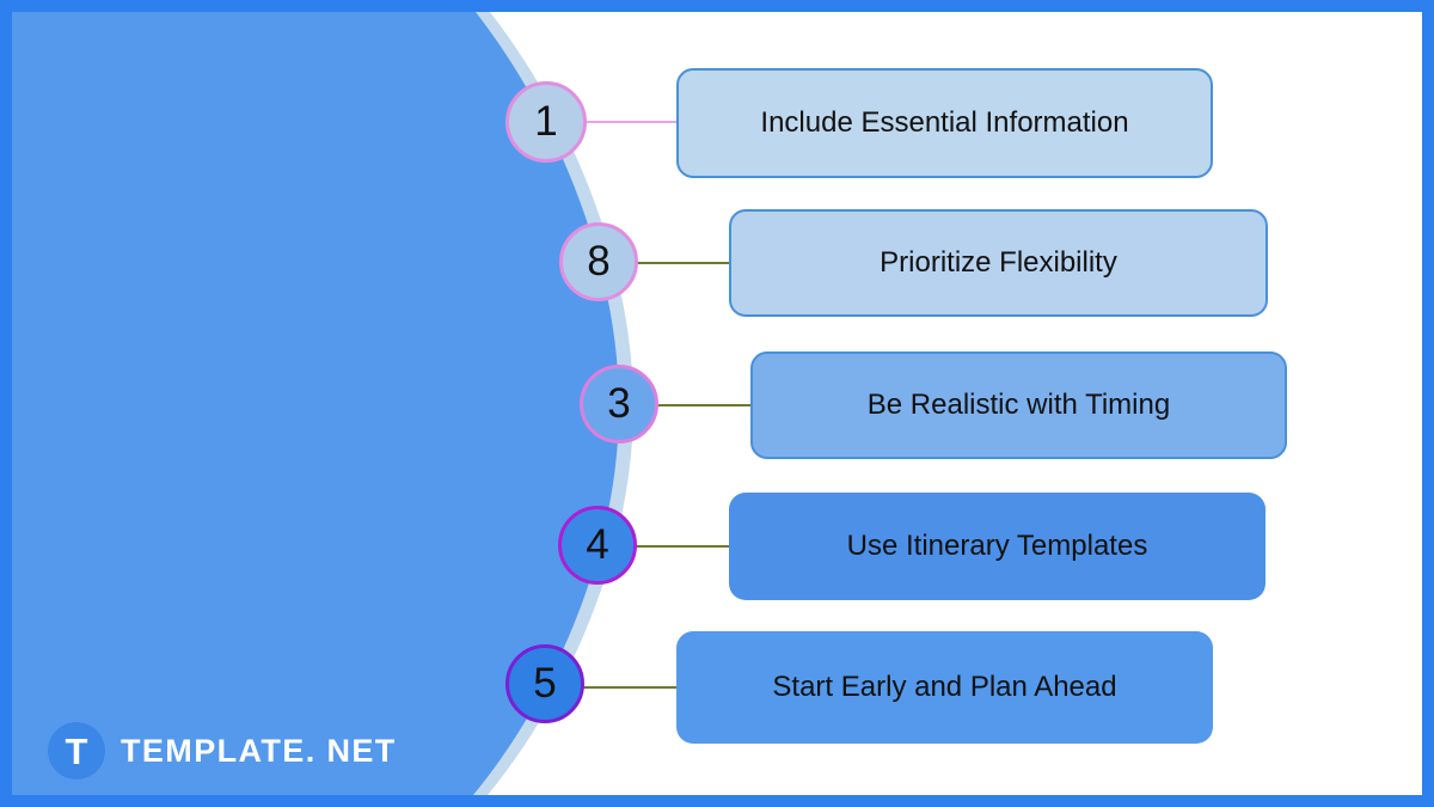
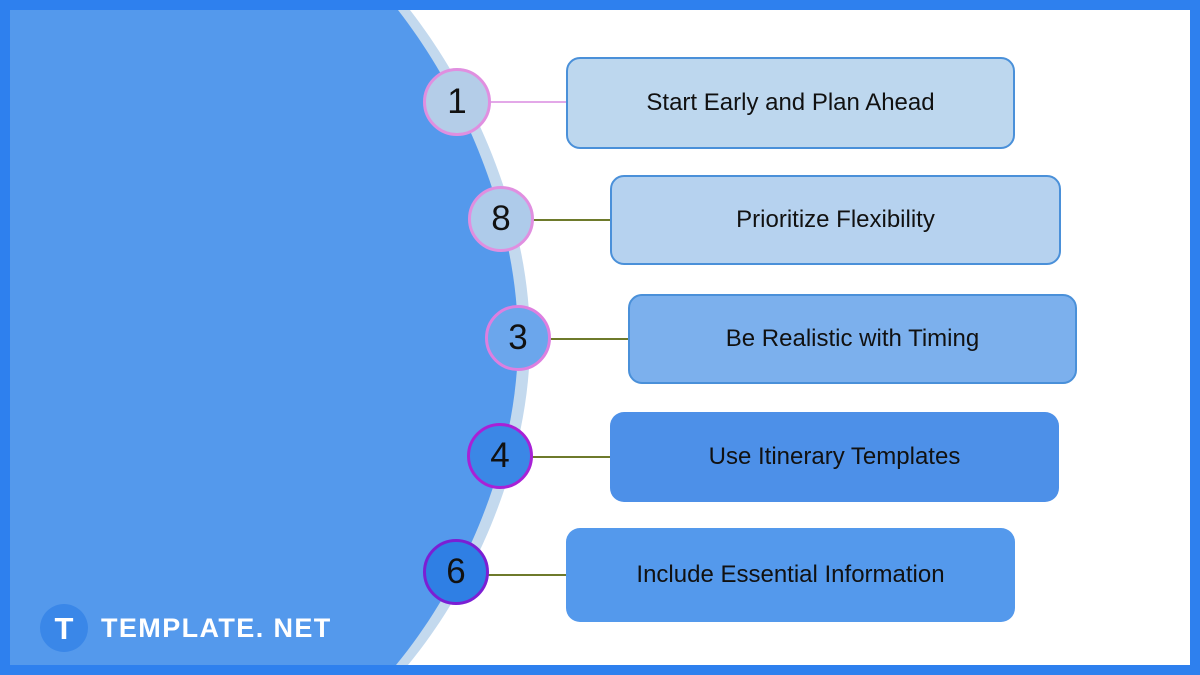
  T
  TEMPLATE. NET
  1
  8
  3
  4
- 5
+ 6
- Include Essential Information
+ Start Early and Plan Ahead
  Prioritize Flexibility
  Be Realistic with Timing
  Use Itinerary Templates
- Start Early and Plan Ahead
+ Include Essential Information
